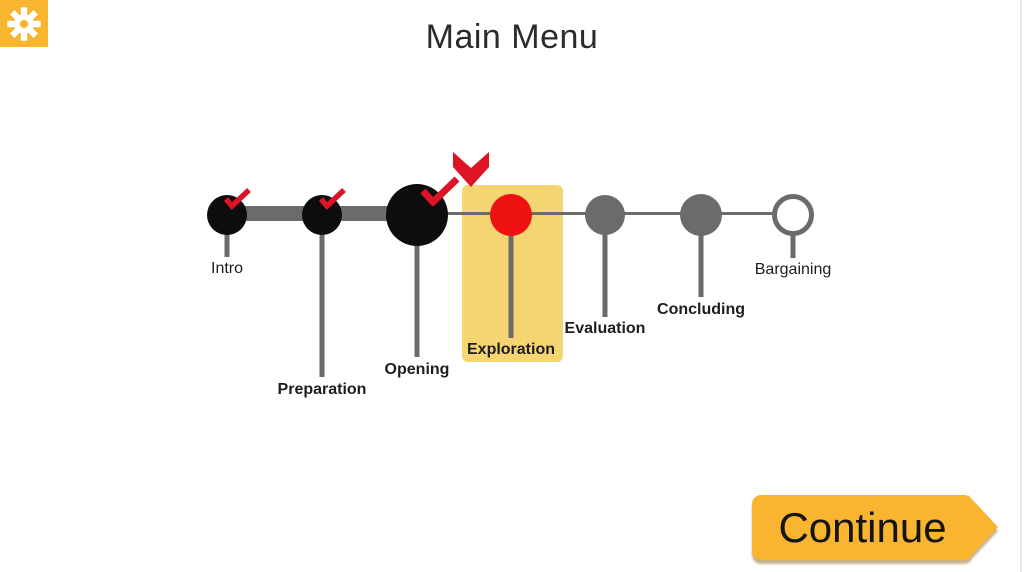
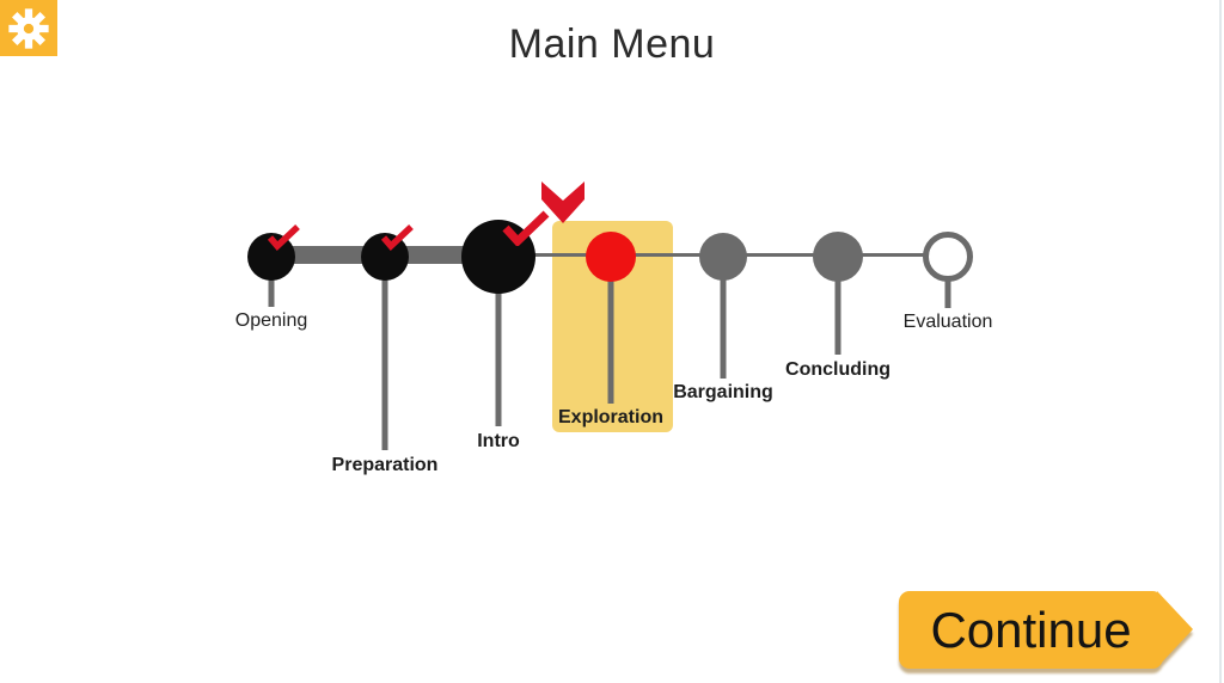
  Main Menu
- Intro
+ Opening
  Preparation
- Opening
+ Intro
  Exploration
- Evaluation
+ Bargaining
  Concluding
- Bargaining
+ Evaluation
  Continue
